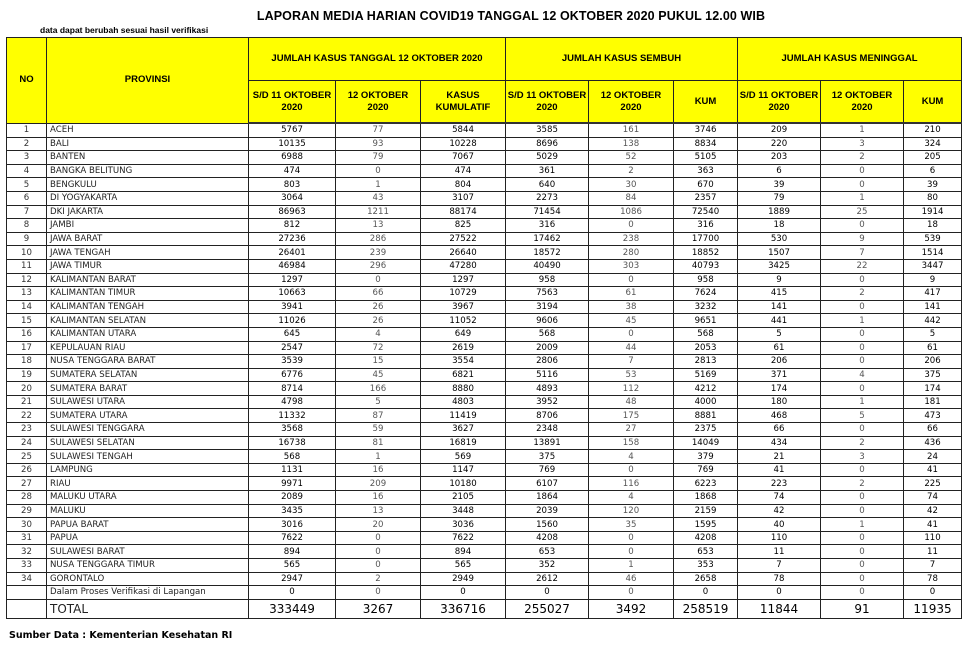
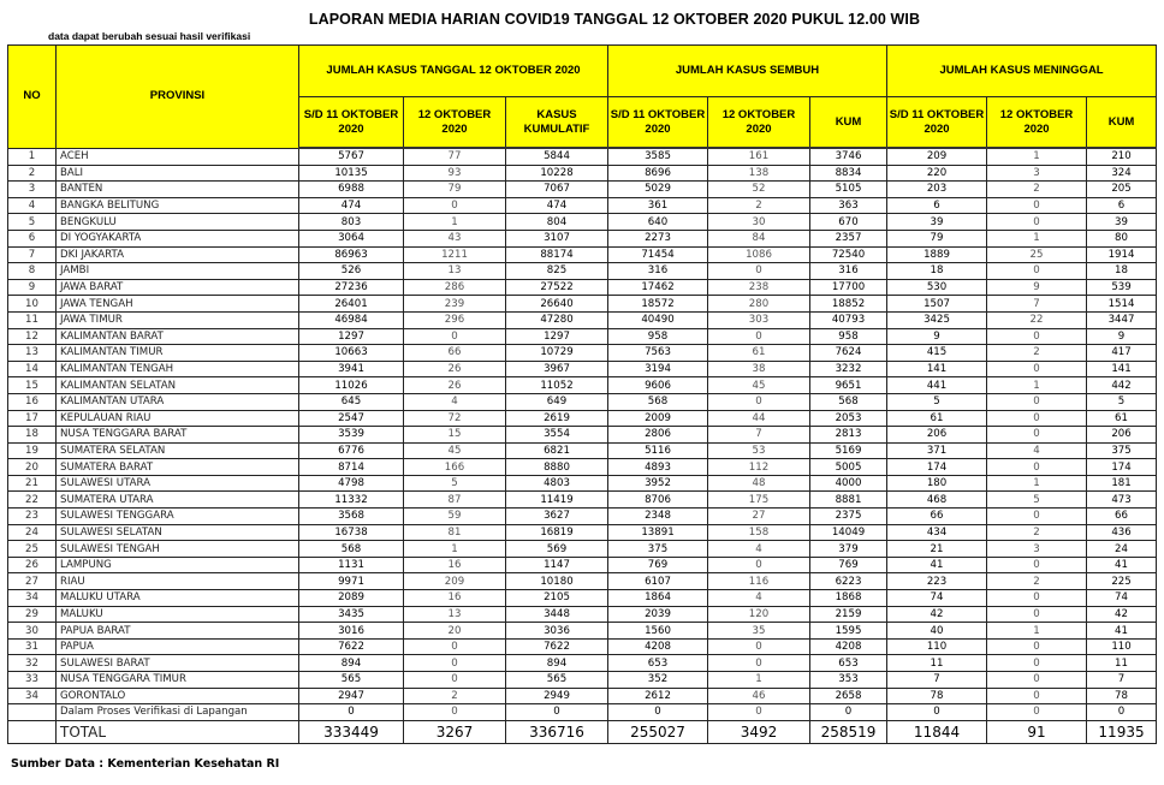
  LAPORAN MEDIA HARIAN COVID19 TANGGAL 12 OKTOBER 2020 PUKUL 12.00 WIB
  data dapat berubah sesuai hasil verifikasi
  NO	PROVINSI	JUMLAH KASUS TANGGAL 12 OKTOBER 2020	JUMLAH KASUS SEMBUH	JUMLAH KASUS MENINGGAL
  S/D 11 OKTOBER 2020	12 OKTOBER 2020	KASUS KUMULATIF	S/D 11 OKTOBER 2020	12 OKTOBER 2020	KUM	S/D 11 OKTOBER 2020	12 OKTOBER 2020	KUM
  1	ACEH	5767	77	5844	3585	161	3746	209	1	210
  2	BALI	10135	93	10228	8696	138	8834	220	3	324
  3	BANTEN	6988	79	7067	5029	52	5105	203	2	205
  4	BANGKA BELITUNG	474	0	474	361	2	363	6	0	6
  5	BENGKULU	803	1	804	640	30	670	39	0	39
  6	DI YOGYAKARTA	3064	43	3107	2273	84	2357	79	1	80
  7	DKI JAKARTA	86963	1211	88174	71454	1086	72540	1889	25	1914
- 8	JAMBI	812	13	825	316	0	316	18	0	18
+ 8	JAMBI	526	13	825	316	0	316	18	0	18
  9	JAWA BARAT	27236	286	27522	17462	238	17700	530	9	539
  10	JAWA TENGAH	26401	239	26640	18572	280	18852	1507	7	1514
  11	JAWA TIMUR	46984	296	47280	40490	303	40793	3425	22	3447
  12	KALIMANTAN BARAT	1297	0	1297	958	0	958	9	0	9
  13	KALIMANTAN TIMUR	10663	66	10729	7563	61	7624	415	2	417
  14	KALIMANTAN TENGAH	3941	26	3967	3194	38	3232	141	0	141
  15	KALIMANTAN SELATAN	11026	26	11052	9606	45	9651	441	1	442
  16	KALIMANTAN UTARA	645	4	649	568	0	568	5	0	5
  17	KEPULAUAN RIAU	2547	72	2619	2009	44	2053	61	0	61
  18	NUSA TENGGARA BARAT	3539	15	3554	2806	7	2813	206	0	206
  19	SUMATERA SELATAN	6776	45	6821	5116	53	5169	371	4	375
- 20	SUMATERA BARAT	8714	166	8880	4893	112	4212	174	0	174
+ 20	SUMATERA BARAT	8714	166	8880	4893	112	5005	174	0	174
  21	SULAWESI UTARA	4798	5	4803	3952	48	4000	180	1	181
  22	SUMATERA UTARA	11332	87	11419	8706	175	8881	468	5	473
  23	SULAWESI TENGGARA	3568	59	3627	2348	27	2375	66	0	66
  24	SULAWESI SELATAN	16738	81	16819	13891	158	14049	434	2	436
  25	SULAWESI TENGAH	568	1	569	375	4	379	21	3	24
  26	LAMPUNG	1131	16	1147	769	0	769	41	0	41
  27	RIAU	9971	209	10180	6107	116	6223	223	2	225
- 28	MALUKU UTARA	2089	16	2105	1864	4	1868	74	0	74
+ 34	MALUKU UTARA	2089	16	2105	1864	4	1868	74	0	74
  29	MALUKU	3435	13	3448	2039	120	2159	42	0	42
  30	PAPUA BARAT	3016	20	3036	1560	35	1595	40	1	41
  31	PAPUA	7622	0	7622	4208	0	4208	110	0	110
  32	SULAWESI BARAT	894	0	894	653	0	653	11	0	11
  33	NUSA TENGGARA TIMUR	565	0	565	352	1	353	7	0	7
  34	GORONTALO	2947	2	2949	2612	46	2658	78	0	78
  	Dalam Proses Verifikasi di Lapangan	0	0	0	0	0	0	0	0	0
  	TOTAL	333449	3267	336716	255027	3492	258519	11844	91	11935
  Sumber Data : Kementerian Kesehatan RI
